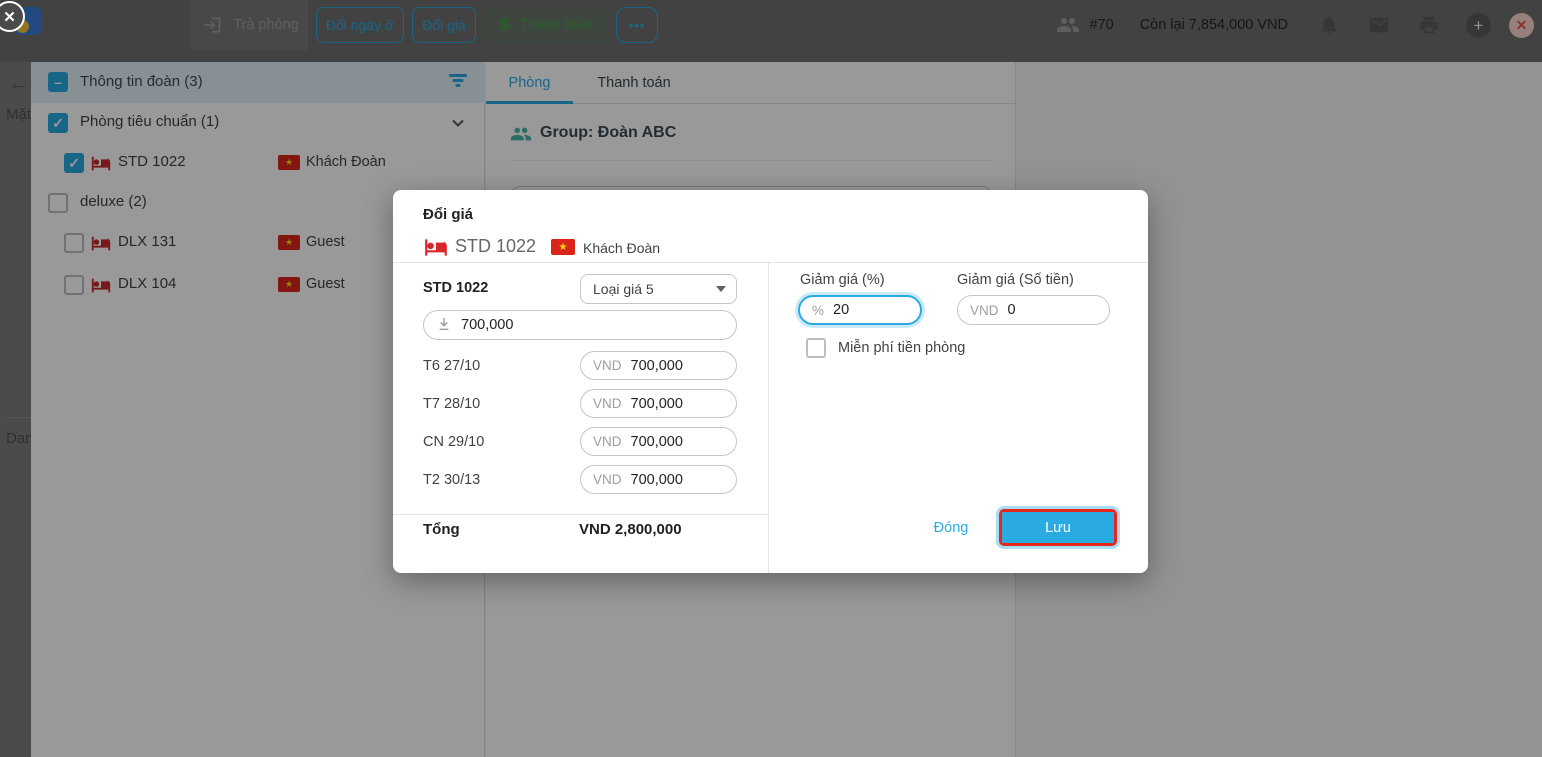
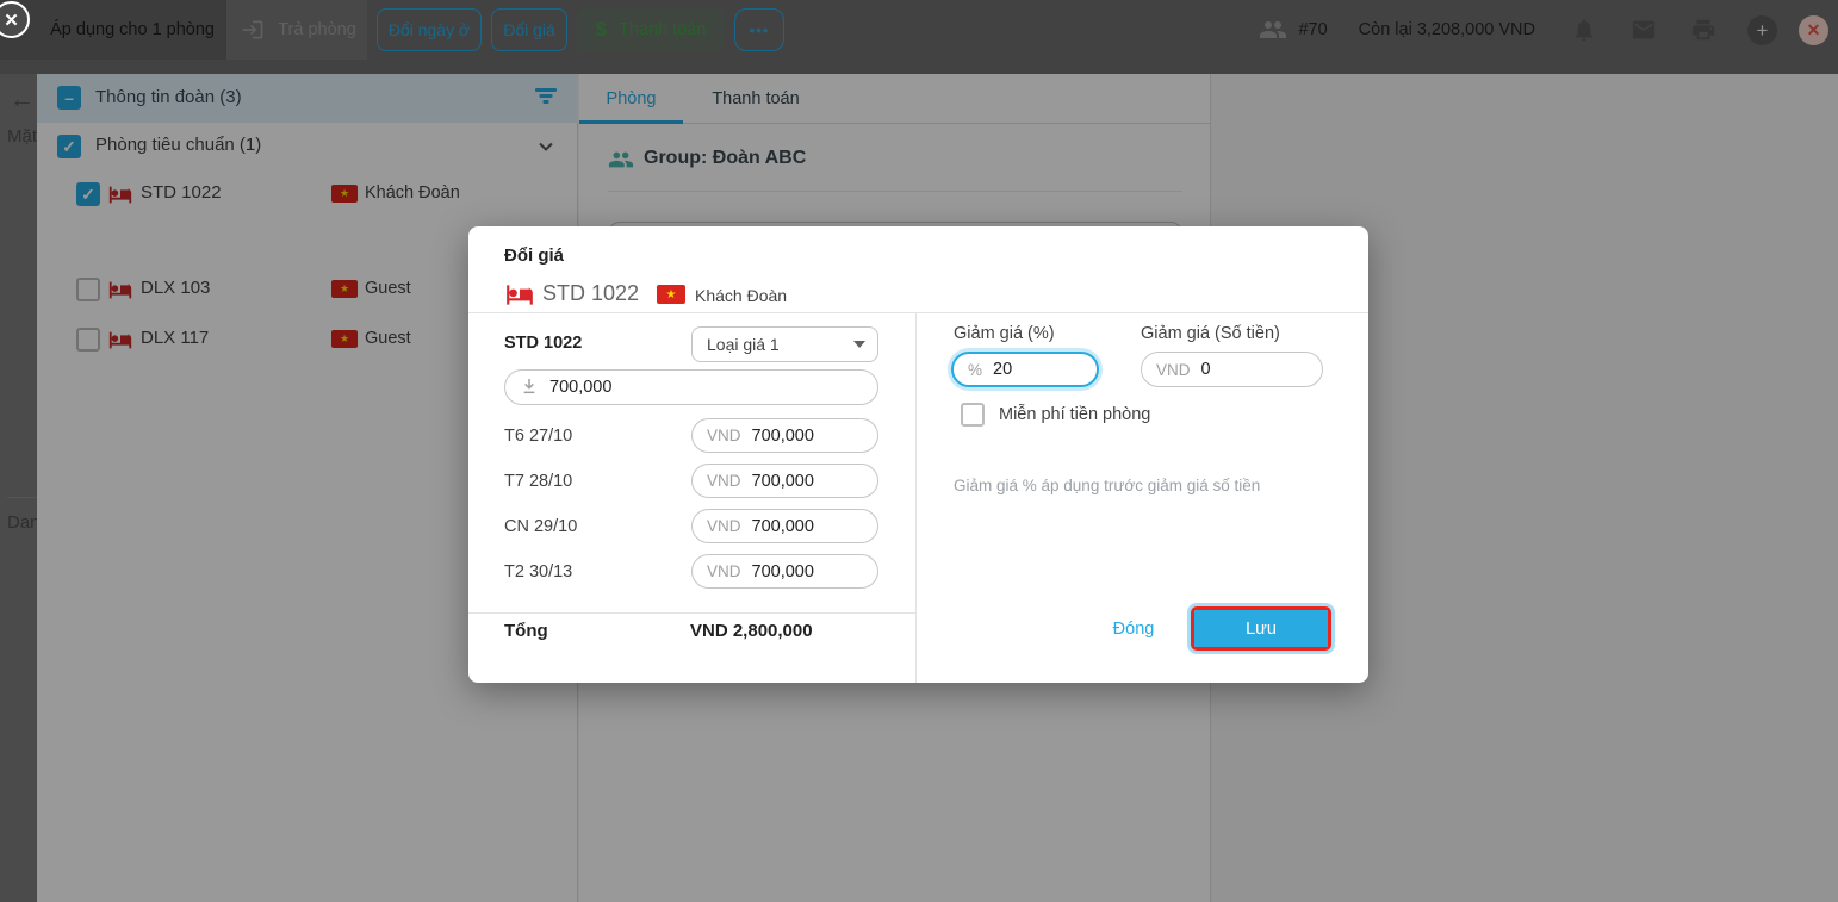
+ Áp dụng cho 1 phòng
  Đổi ngày ở
  Đổi giá
  $
  Thanh toán
  •••
  #70
- Còn lại 7,854,000 VND
+ Còn lại 3,208,000 VND
  +
  ✕
  ←
  Mặt
  Dan
  –
  Thông tin đoàn (3)
  ✓
  Phòng tiêu chuẩn (1)
  ✓
  STD 1022
  ★
  Khách Đoàn
- deluxe (2)
- DLX 131
+ DLX 103
  ★
  Guest
- DLX 104
+ DLX 117
  ★
  Guest
  Phòng
  Thanh toán
  Group: Đoàn ABC
  Đổi giá
  STD 1022
  ★
  Khách Đoàn
  STD 1022
- Loại giá 5
+ Loại giá 1
  700,000
  T6 27/10
  VND
  700,000
  T7 28/10
  VND
  700,000
  CN 29/10
  VND
  700,000
  T2 30/13
  VND
  700,000
  Tổng
  VND 2,800,000
  Giảm giá (%)
  Giảm giá (Số tiền)
  %
  20
  VND
  0
  Miễn phí tiền phòng
+ Giảm giá % áp dụng trước giảm giá số tiền
  Đóng
  Lưu
  ✕
